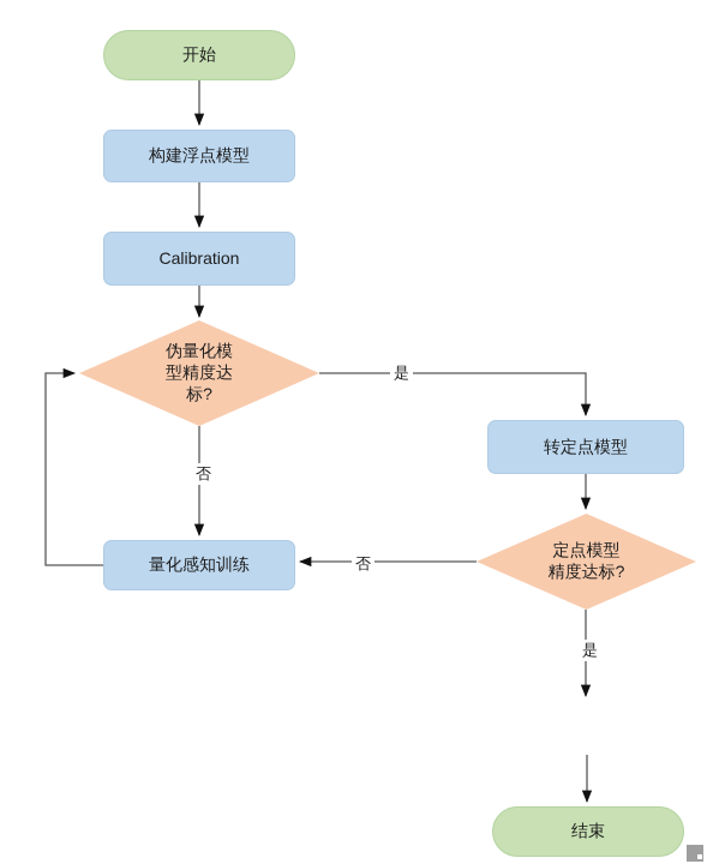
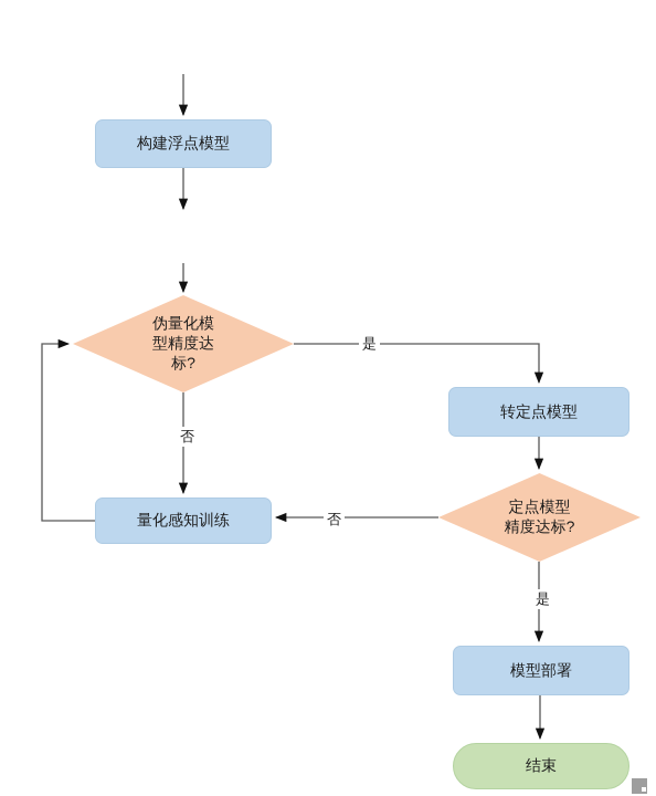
- 开始
  构建浮点模型
- Calibration
  伪量化模
  型精度达
  标?
  量化感知训练
  转定点模型
  定点模型
  精度达标?
+ 模型部署
  结束
  否
  是
  否
  是
